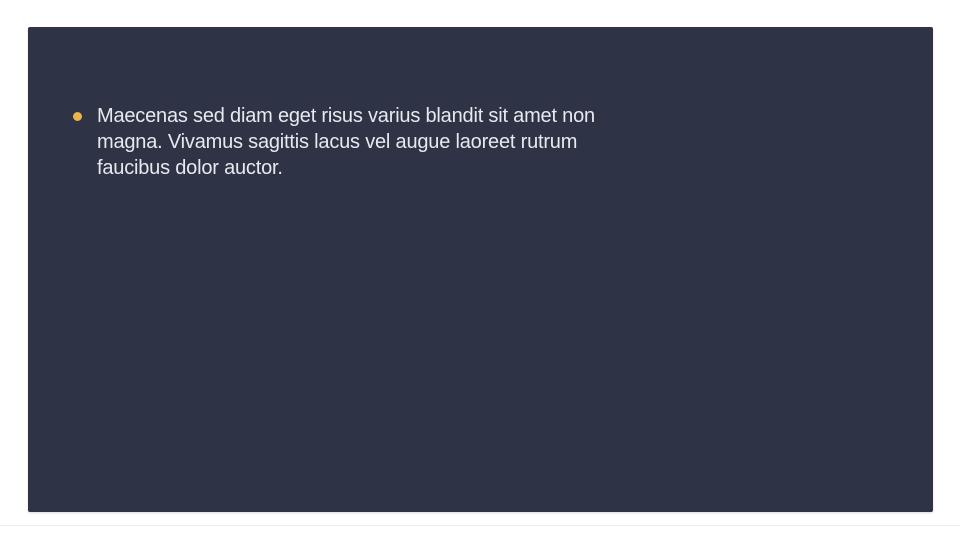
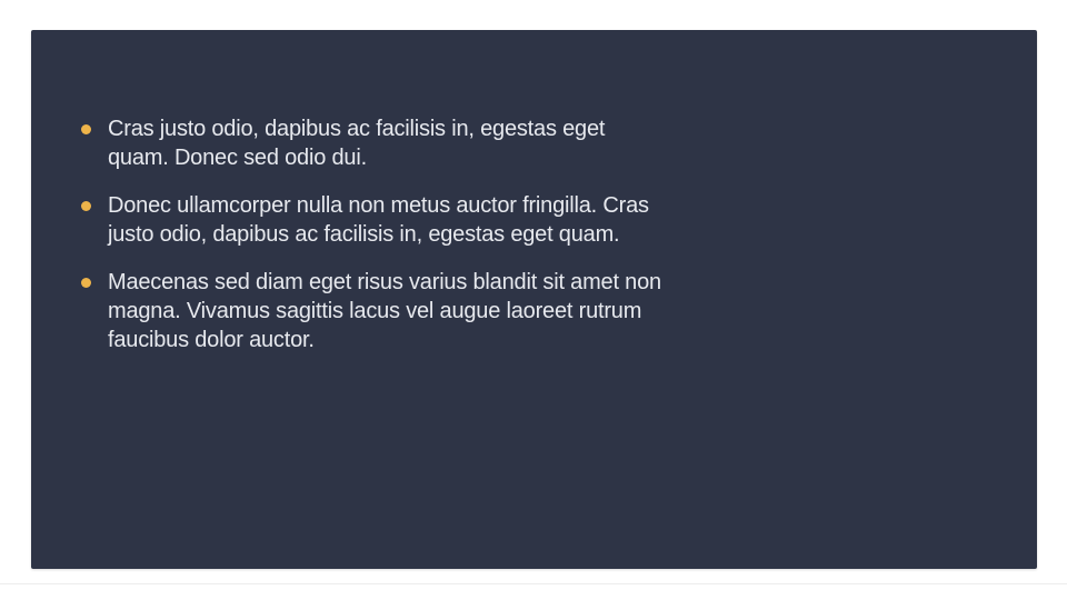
+ Cras justo odio, dapibus ac facilisis in, egestas eget
+ quam. Donec sed odio dui.
+ Donec ullamcorper nulla non metus auctor fringilla. Cras
+ justo odio, dapibus ac facilisis in, egestas eget quam.
  Maecenas sed diam eget risus varius blandit sit amet non
  magna. Vivamus sagittis lacus vel augue laoreet rutrum
  faucibus dolor auctor.
